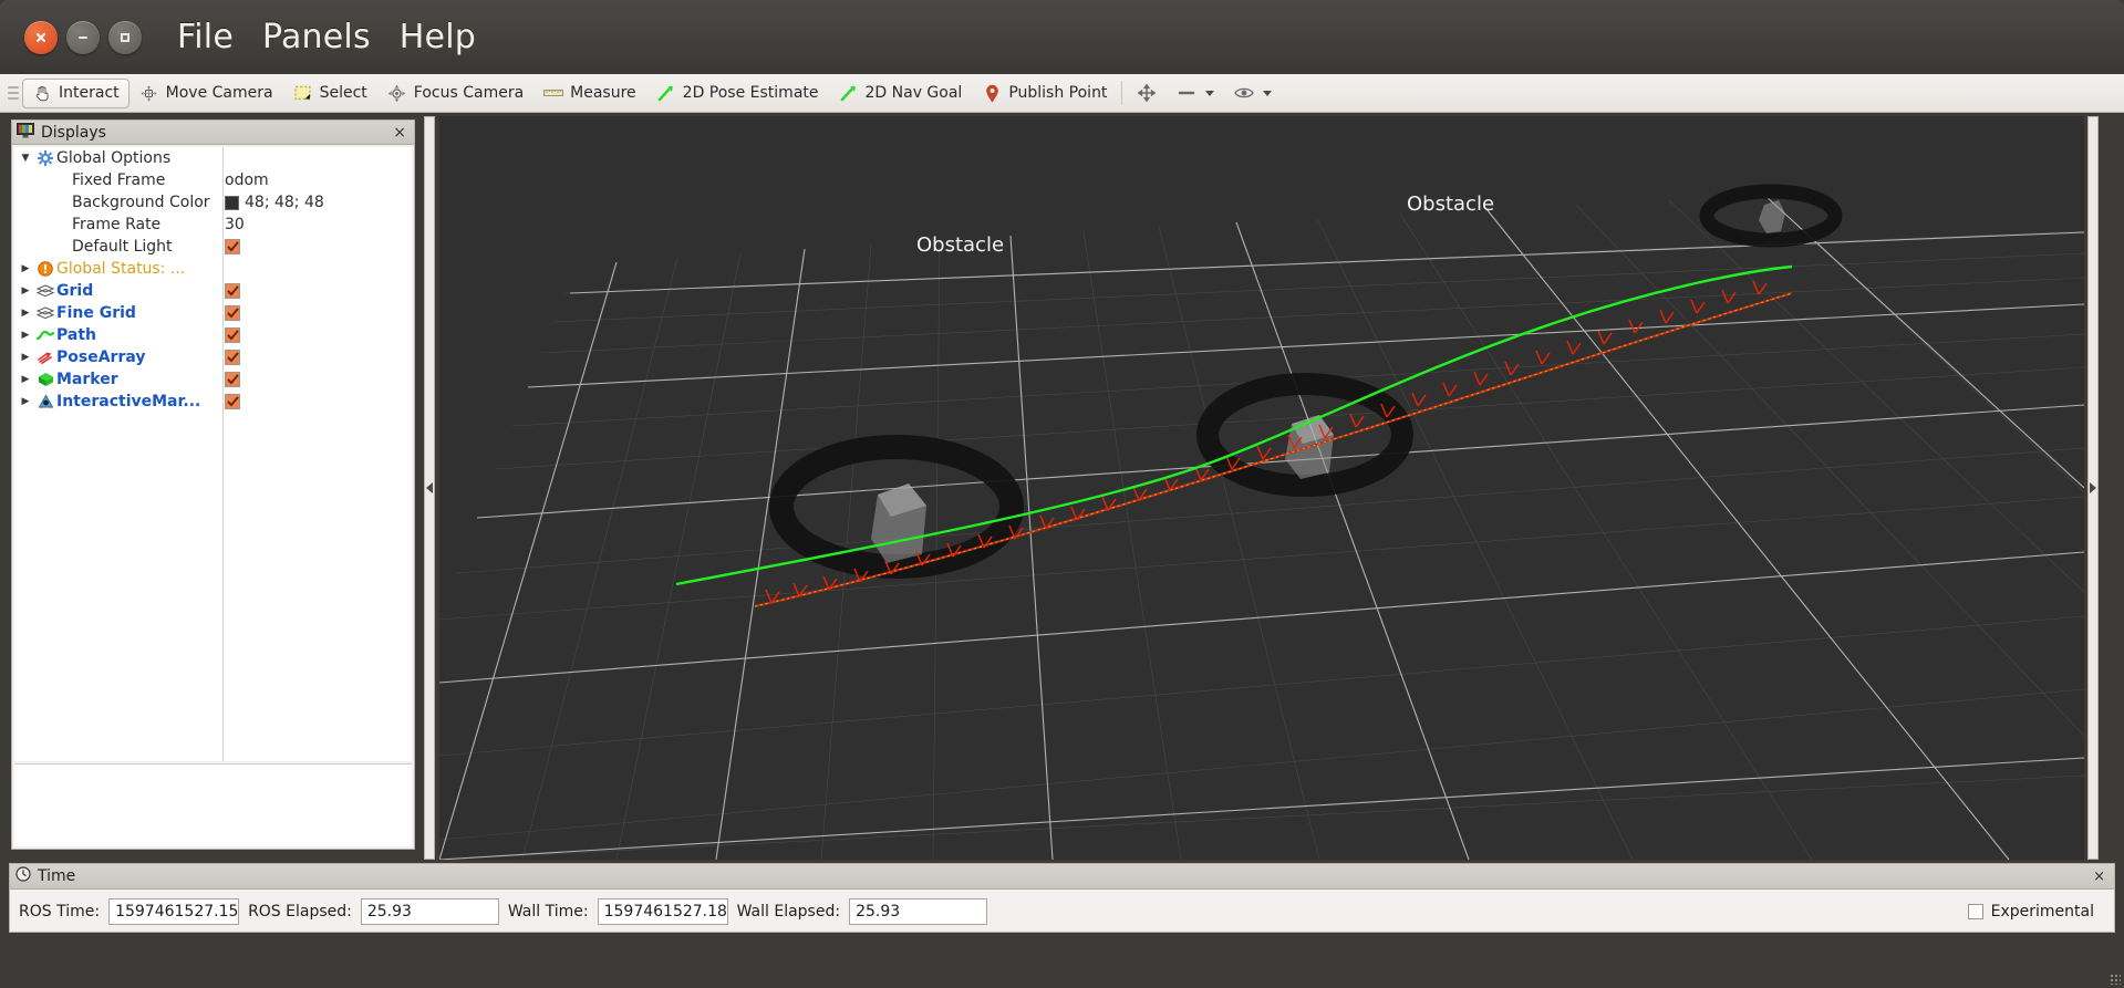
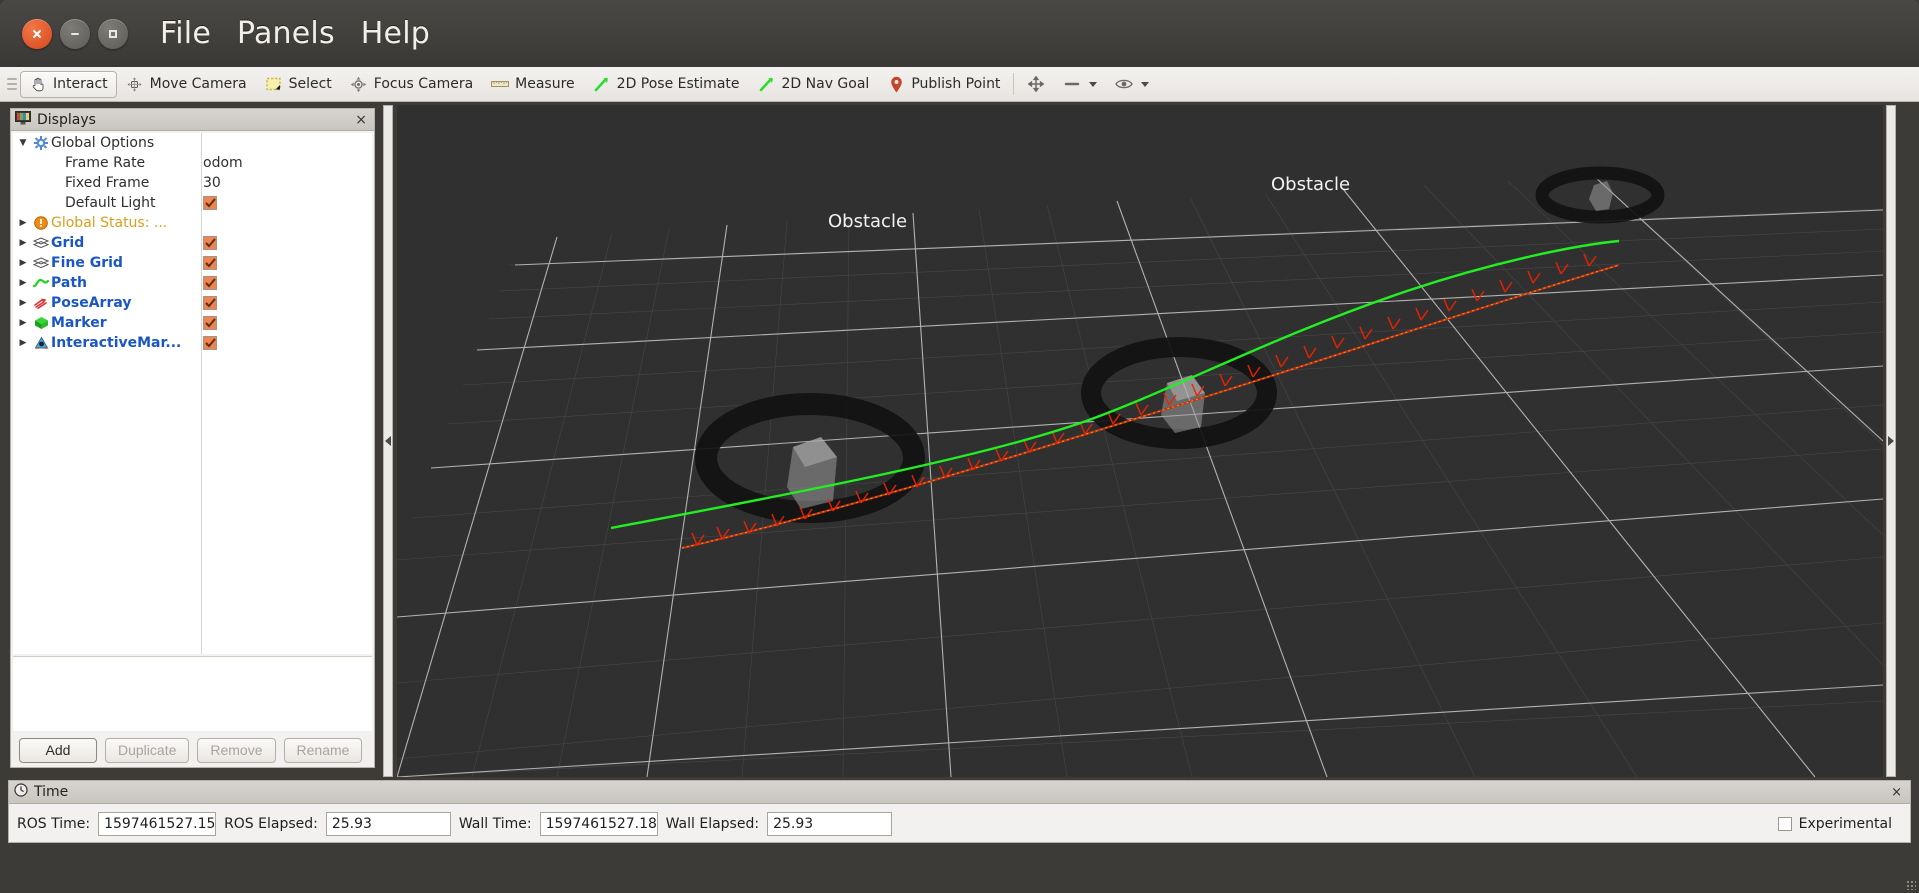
  File
  Panels
  Help
  Interact
  Move Camera
  Select
  Focus Camera
  Measure
  2D Pose Estimate
  2D Nav Goal
  Publish Point
  Displays
  ×
  ▼
  Global Options
- Fixed Frame
+ Frame Rate
  odom
- Background Color
- 48; 48; 48
- Frame Rate
+ Fixed Frame
  30
  Default Light
  ▶
  Global Status: ...
  ▶
  Grid
  ▶
  Fine Grid
  ▶
  Path
  ▶
  PoseArray
  ▶
  Marker
  ▶
  InteractiveMar...
+ Add
+ Duplicate
+ Remove
+ Rename
  Obstacle
  Obstacle
  Time
  ×
  ROS Time:
  1597461527.15
  ROS Elapsed:
  25.93
  Wall Time:
  1597461527.18
  Wall Elapsed:
  25.93
  Experimental
